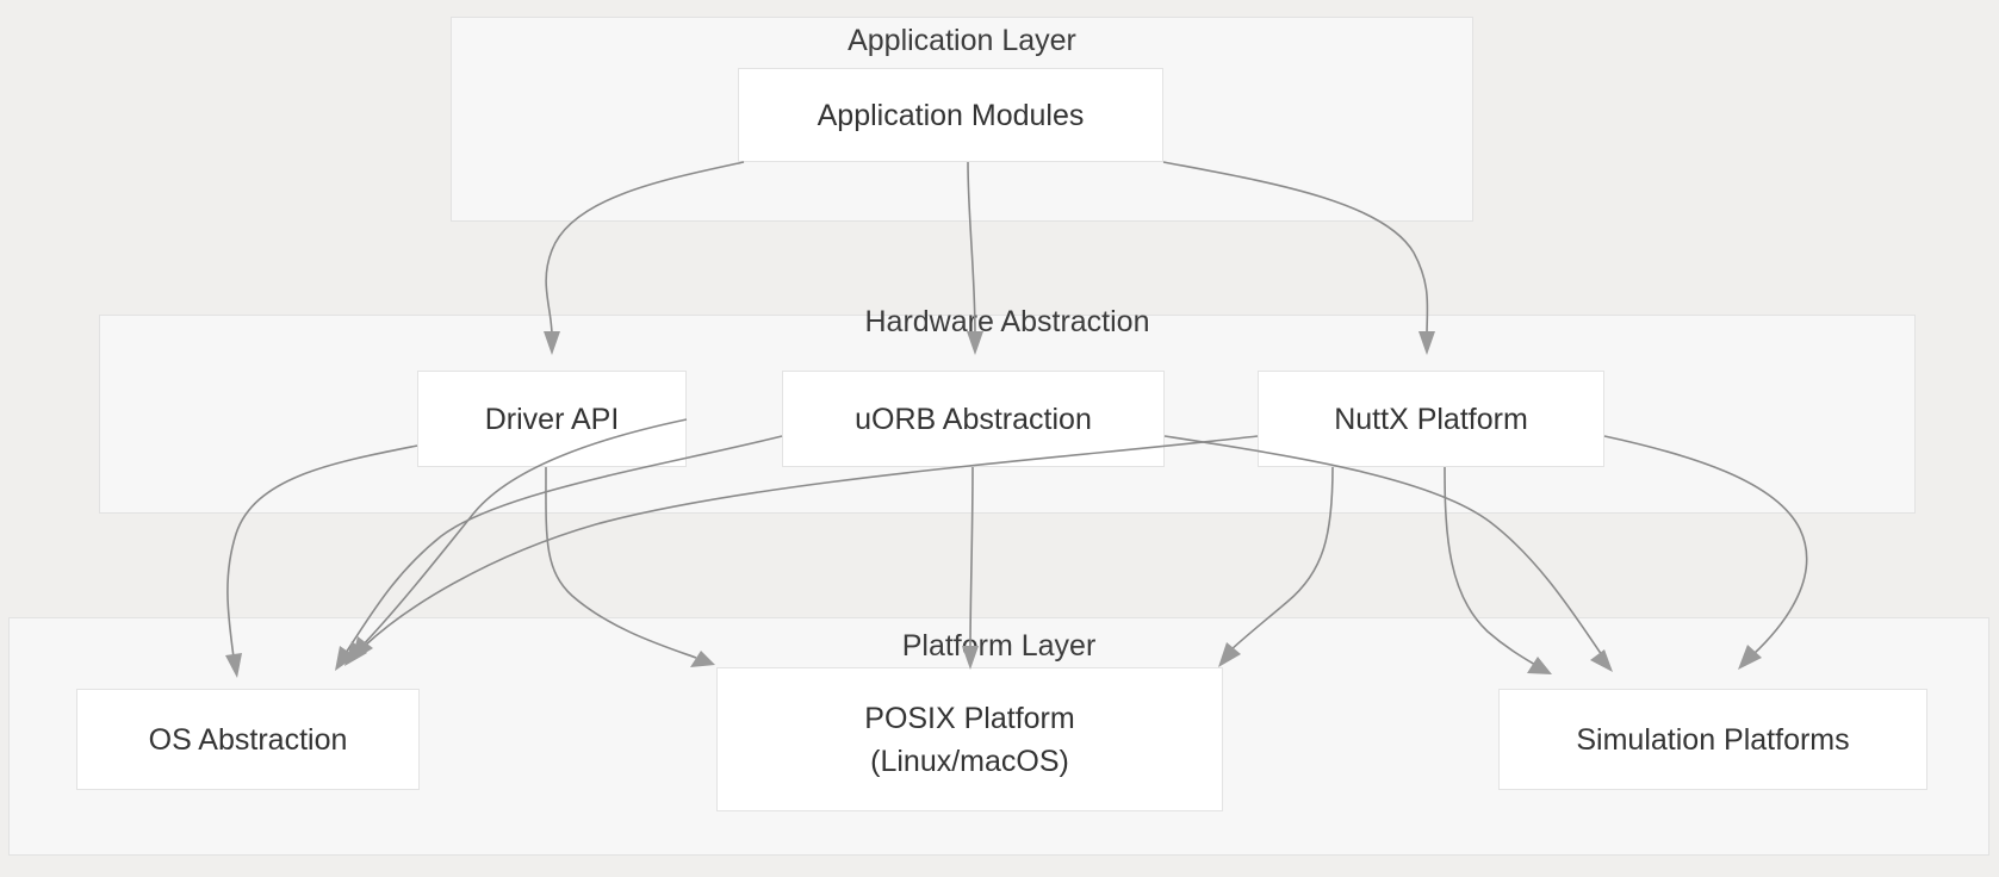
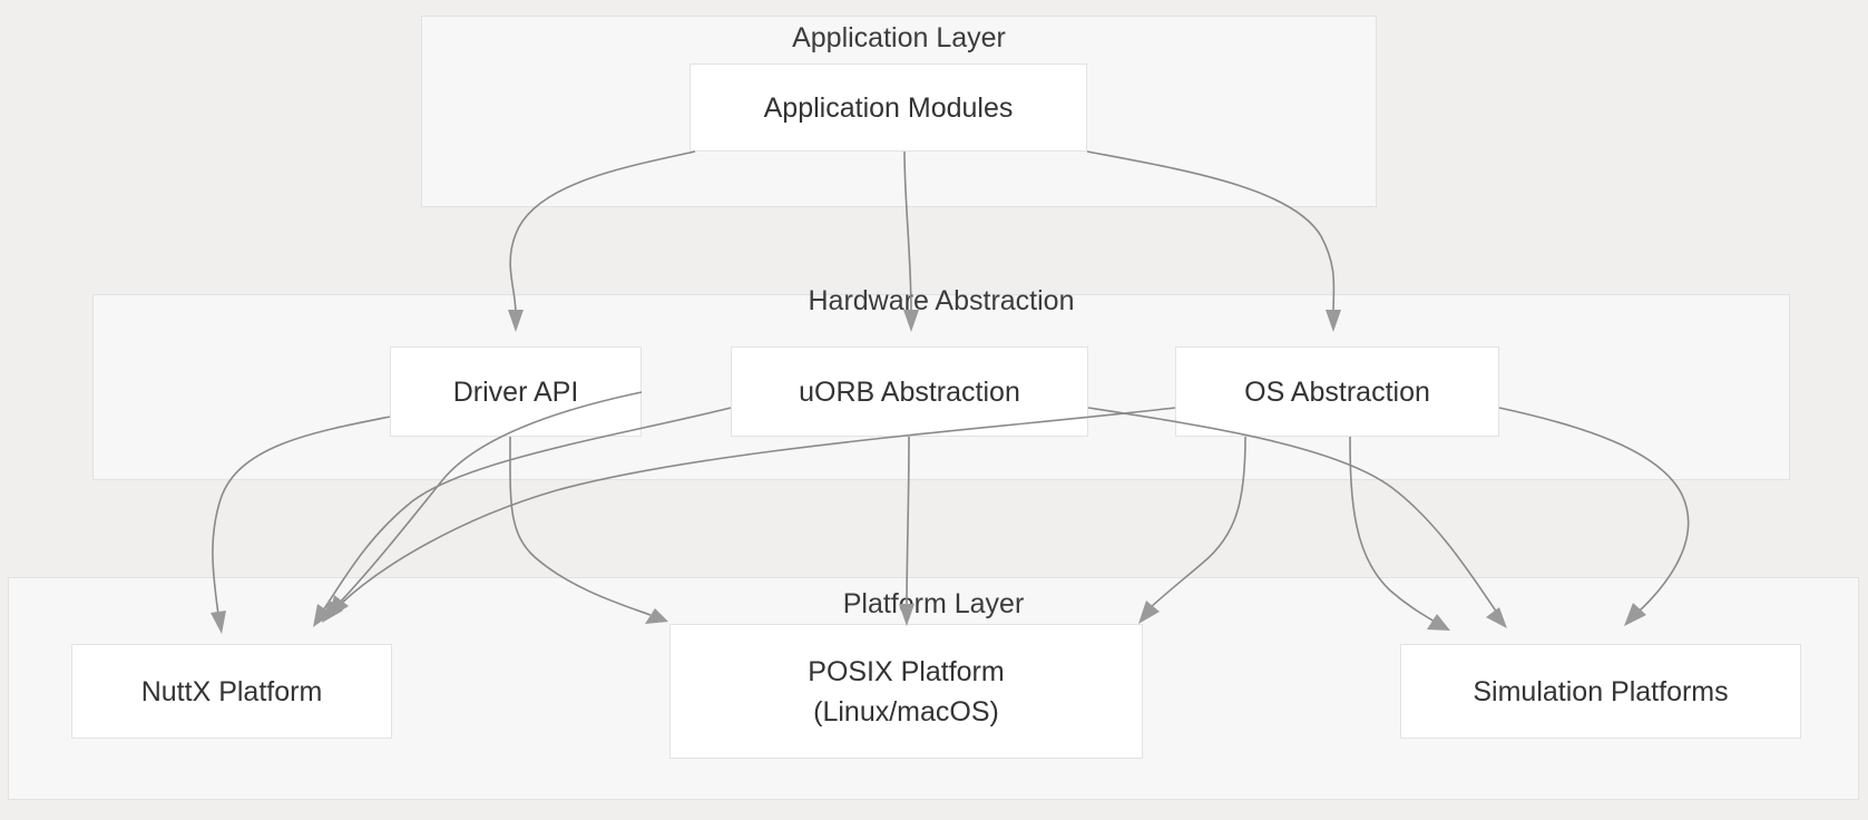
  Application Layer
  Application Modules
  Hardware Abstraction
  Driver API
  uORB Abstraction
- NuttX Platform
+ OS Abstraction
  Platfrm Layer
- OS Abstraction
+ NuttX Platform
  POSIX Platform
  (Linux/macOS)
  Simulation Platforms
